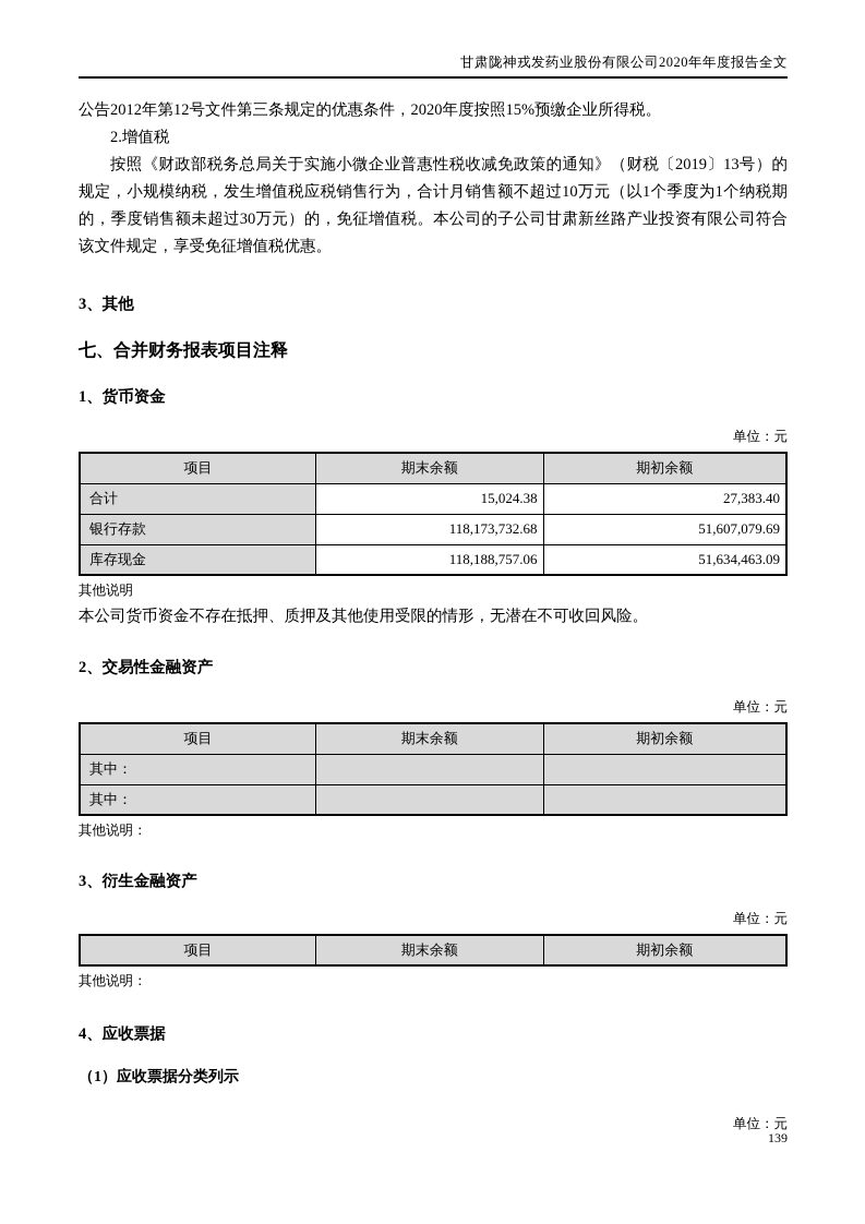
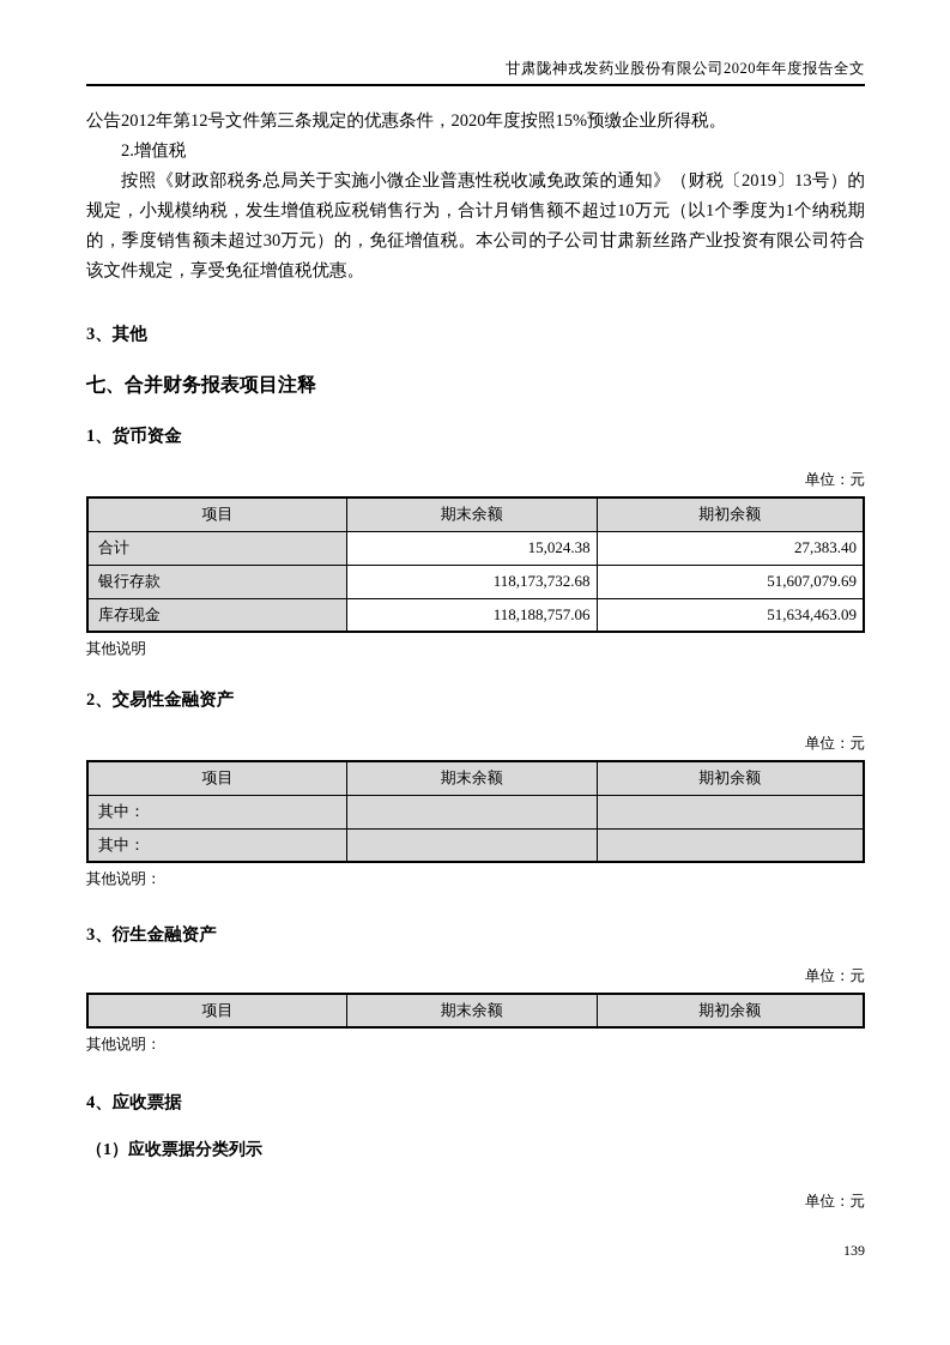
  甘肃陇神戎发药业股份有限公司2020年年度报告全文
  公告2012年第12号文件第三条规定的优惠条件，2020年度按照15%预缴企业所得税。
  2.增值税
  按照《财政部税务总局关于实施小微企业普惠性税收减免政策的通知》（财税〔2019〕13号）的规定，小规模纳税，发生增值税应税销售行为，合计月销售额不超过10万元（以1个季度为1个纳税期的，季度销售额未超过30万元）的，免征增值税。本公司的子公司甘肃新丝路产业投资有限公司符合该文件规定，享受免征增值税优惠。
  3、其他
  七、合并财务报表项目注释
  1、货币资金
  单位：元
  项目	期末余额	期初余额
  合计	15,024.38	27,383.40
  银行存款	118,173,732.68	51,607,079.69
  库存现金	118,188,757.06	51,634,463.09
  其他说明
- 本公司货币资金不存在抵押、质押及其他使用受限的情形，无潜在不可收回风险。
  2、交易性金融资产
  单位：元
  项目	期末余额	期初余额
  其中：
  其中：
  其他说明：
  3、衍生金融资产
  单位：元
  项目	期末余额	期初余额
  其他说明：
  4、应收票据
  （1）应收票据分类列示
  单位：元
  139
